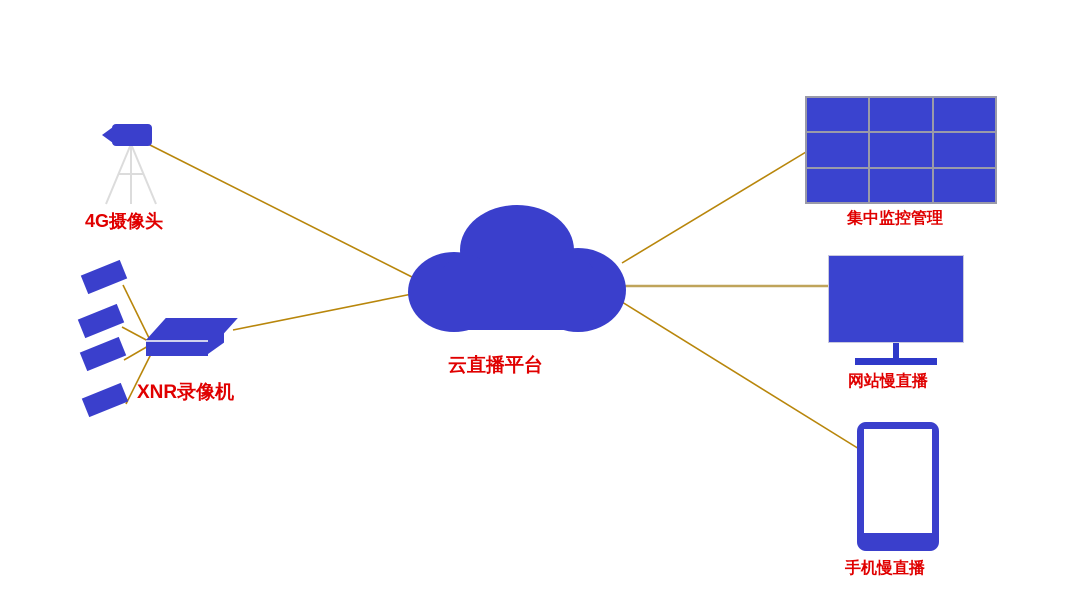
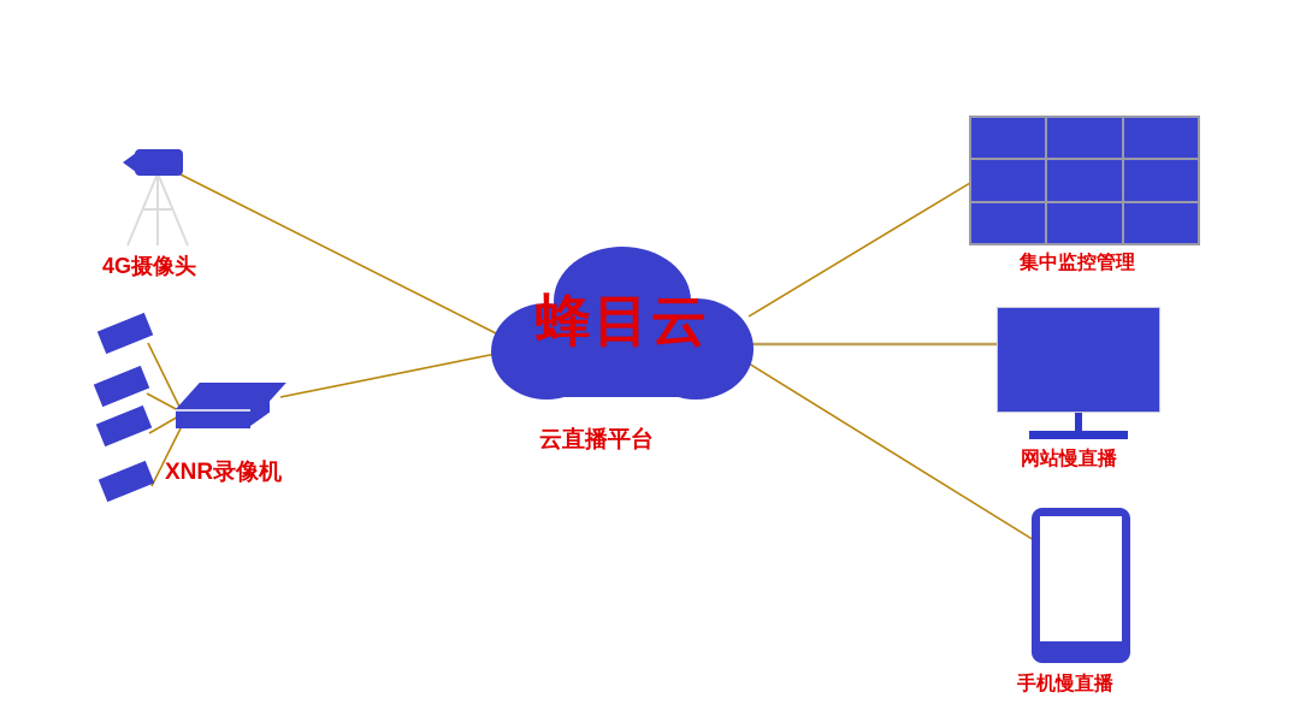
  4G摄像头
  XNR录像机
+ 蜂目云
  云直播平台
  集中监控管理
  网站慢直播
  手机慢直播
